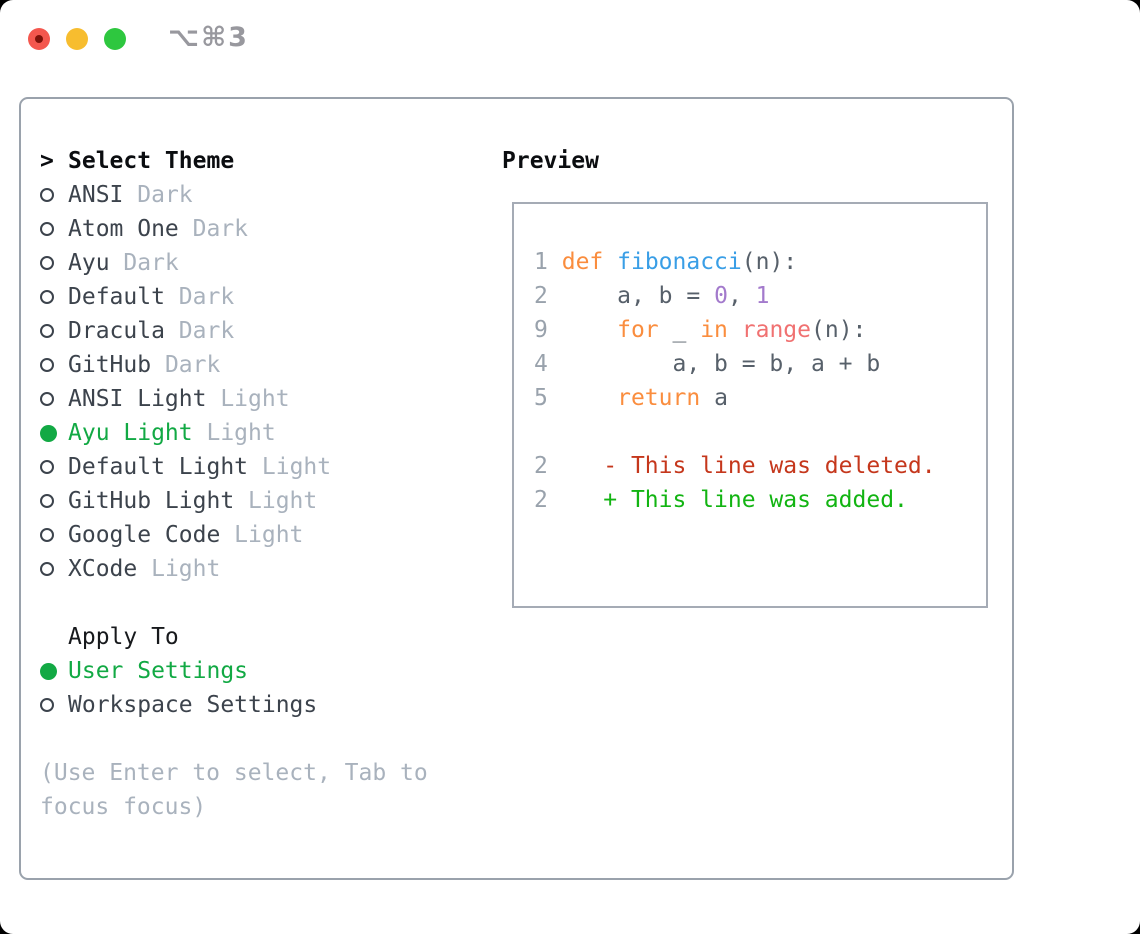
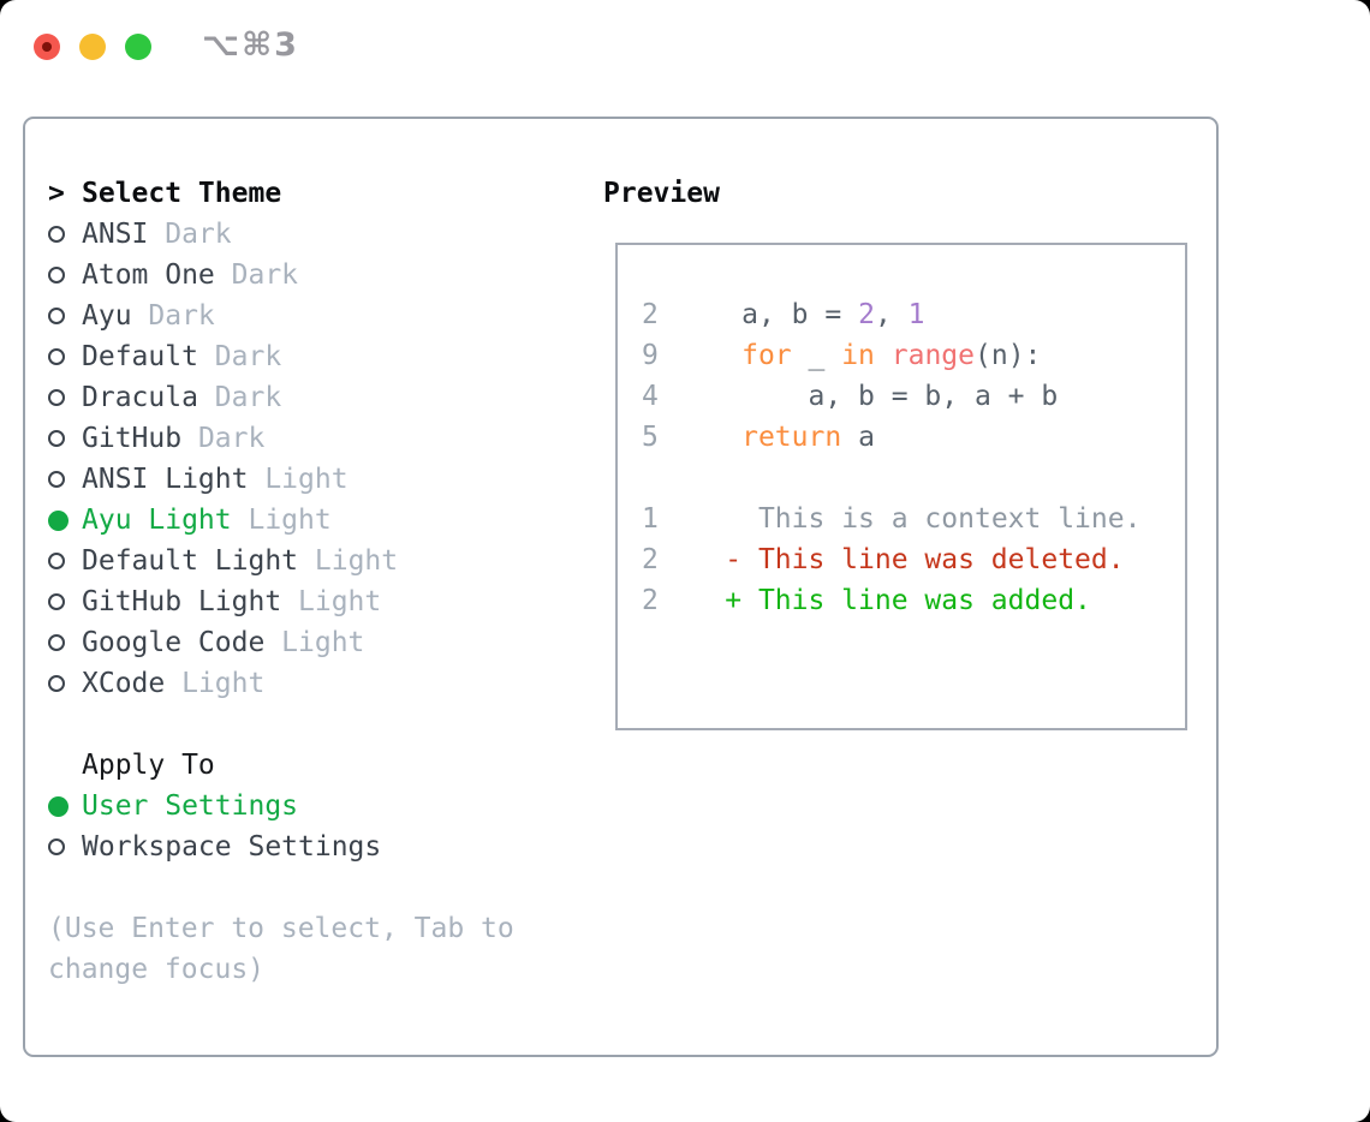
  ⌥⌘3
  >
  Select Theme
  ANSI
  Dark
  Atom One
  Dark
  Ayu
  Dark
  Default
  Dark
  Dracula
  Dark
  GitHub
  Dark
  ANSI Light
  Light
  Ayu Light
  Light
  Default Light
  Light
  GitHub Light
  Light
  Google Code
  Light
  XCode
  Light
  Apply To
  User Settings
  Workspace Settings
- (Use Enter to select, Tab to focus focus)
+ (Use Enter to select, Tab to change focus)
  Preview
- 1 def fibonacci(n):
- 2 a, b = 0, 1
+ 2 a, b = 2, 1
  9 for _ in range(n):
  4 a, b = b, a + b
  5 return a
+ 1 This is a context line.
  2 - This line was deleted.
  2 + This line was added.
